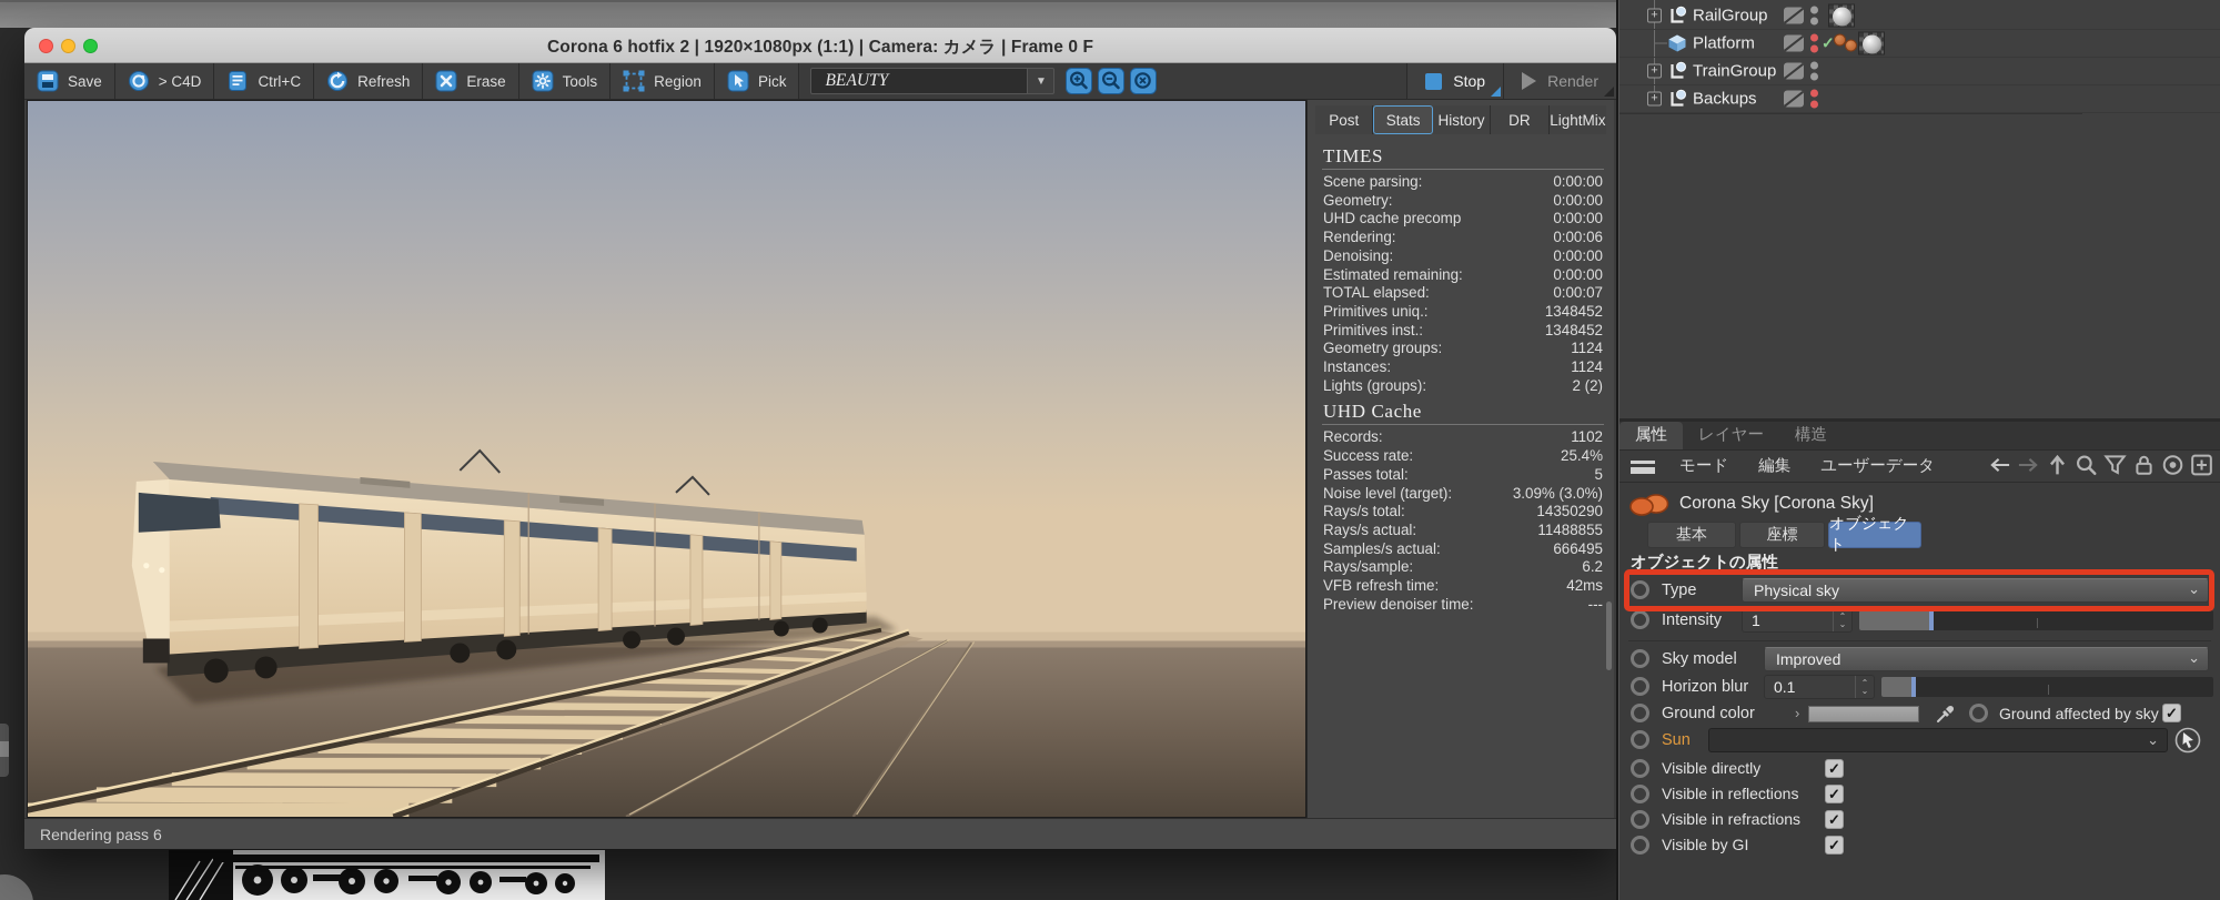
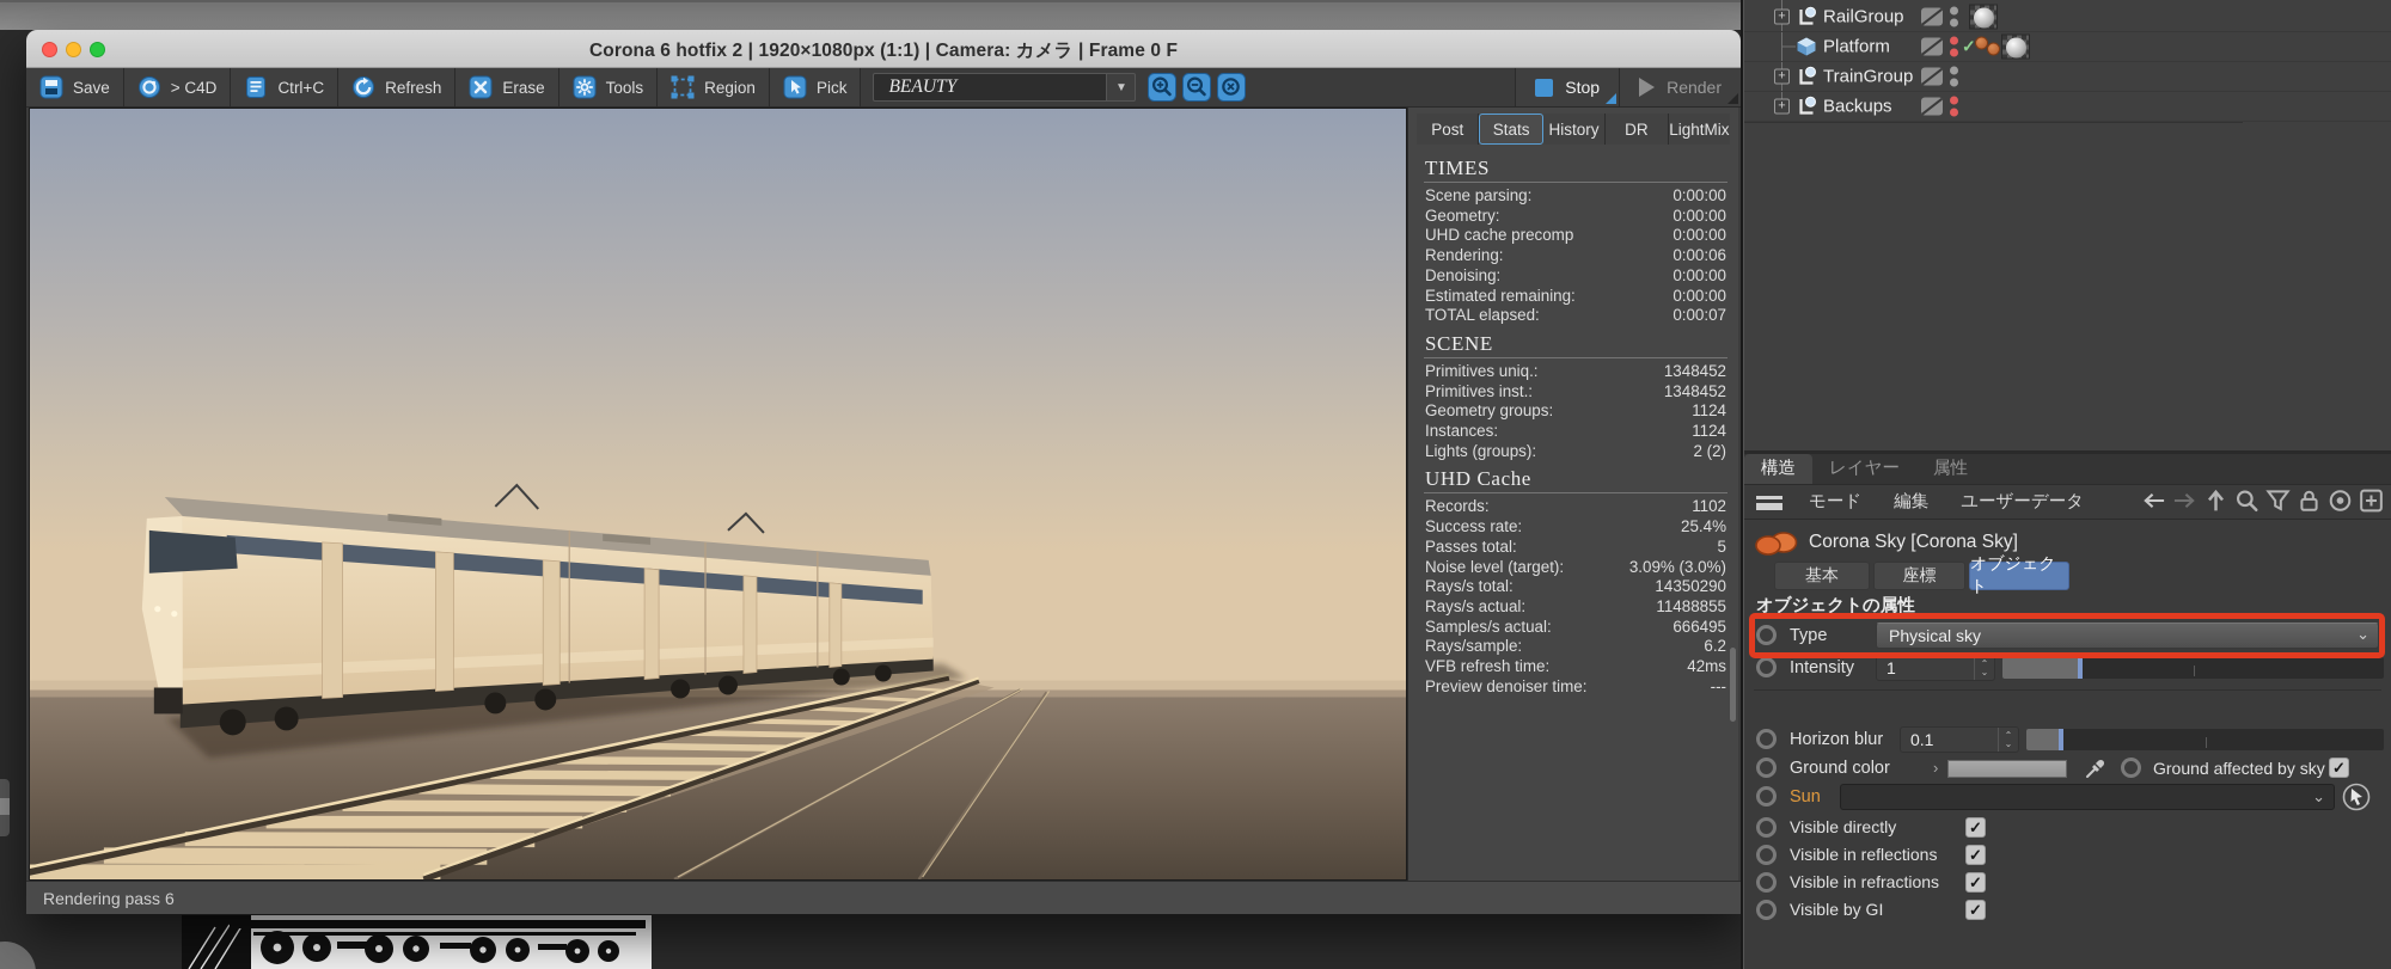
  Corona 6 hotfix 2 | 1920×1080px (1:1) | Camera: カメラ | Frame 0 F
  Save
  > C4D
  Ctrl+C
  Refresh
  Erase
  Tools
  Region
  Pick
  BEAUTY
  ▼
  Stop
  Render
  Post
  Stats
  History
  DR
  LightMix
  TIMES
  Scene parsing:
  0:00:00
  Geometry:
  0:00:00
  UHD cache precomp
  0:00:00
  Rendering:
  0:00:06
  Denoising:
  0:00:00
  Estimated remaining:
  0:00:00
  TOTAL elapsed:
  0:00:07
+ SCENE
  Primitives uniq.:
  1348452
  Primitives inst.:
  1348452
  Geometry groups:
  1124
  Instances:
  1124
  Lights (groups):
  2 (2)
  UHD Cache
  Records:
  1102
  Success rate:
  25.4%
  Passes total:
  5
  Noise level (target):
  3.09% (3.0%)
  Rays/s total:
  14350290
  Rays/s actual:
  11488855
  Samples/s actual:
  666495
  Rays/sample:
  6.2
  VFB refresh time:
  42ms
  Preview denoiser time:
  ---
  Rendering pass 6
  +
  RailGroup
  Platform
  ✓
  +
  TrainGroup
  +
  Backups
- 属性
+ 構造
  レイヤー
- 構造
+ 属性
  モード
  編集
  ユーザーデータ
  Corona Sky [Corona Sky]
  基本
  座標
  オブジェクト
  オブジェクトの属性
  Type
  Physical sky
  Intensity
  1
  ⌃
  ⌄
- Sky model
- Improved
  Horizon blur
  0.1
  ⌃
  ⌄
  Ground color
  ›
  Ground affected by sky
  ✓
  Sun
  Visible directly
  ✓
  Visible in reflections
  ✓
  Visible in refractions
  ✓
  Visible by GI
  ✓
